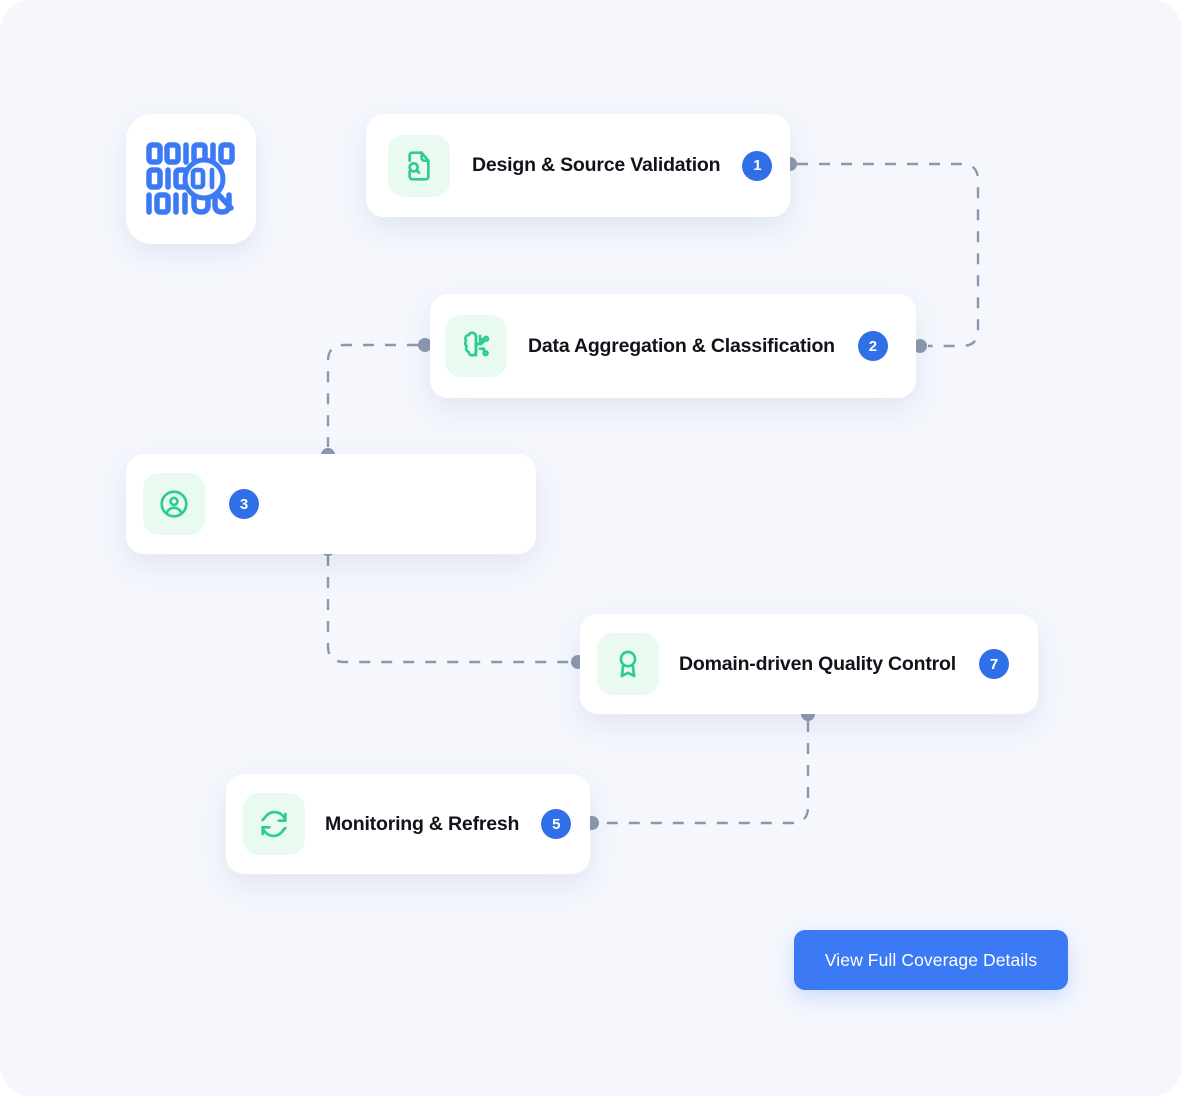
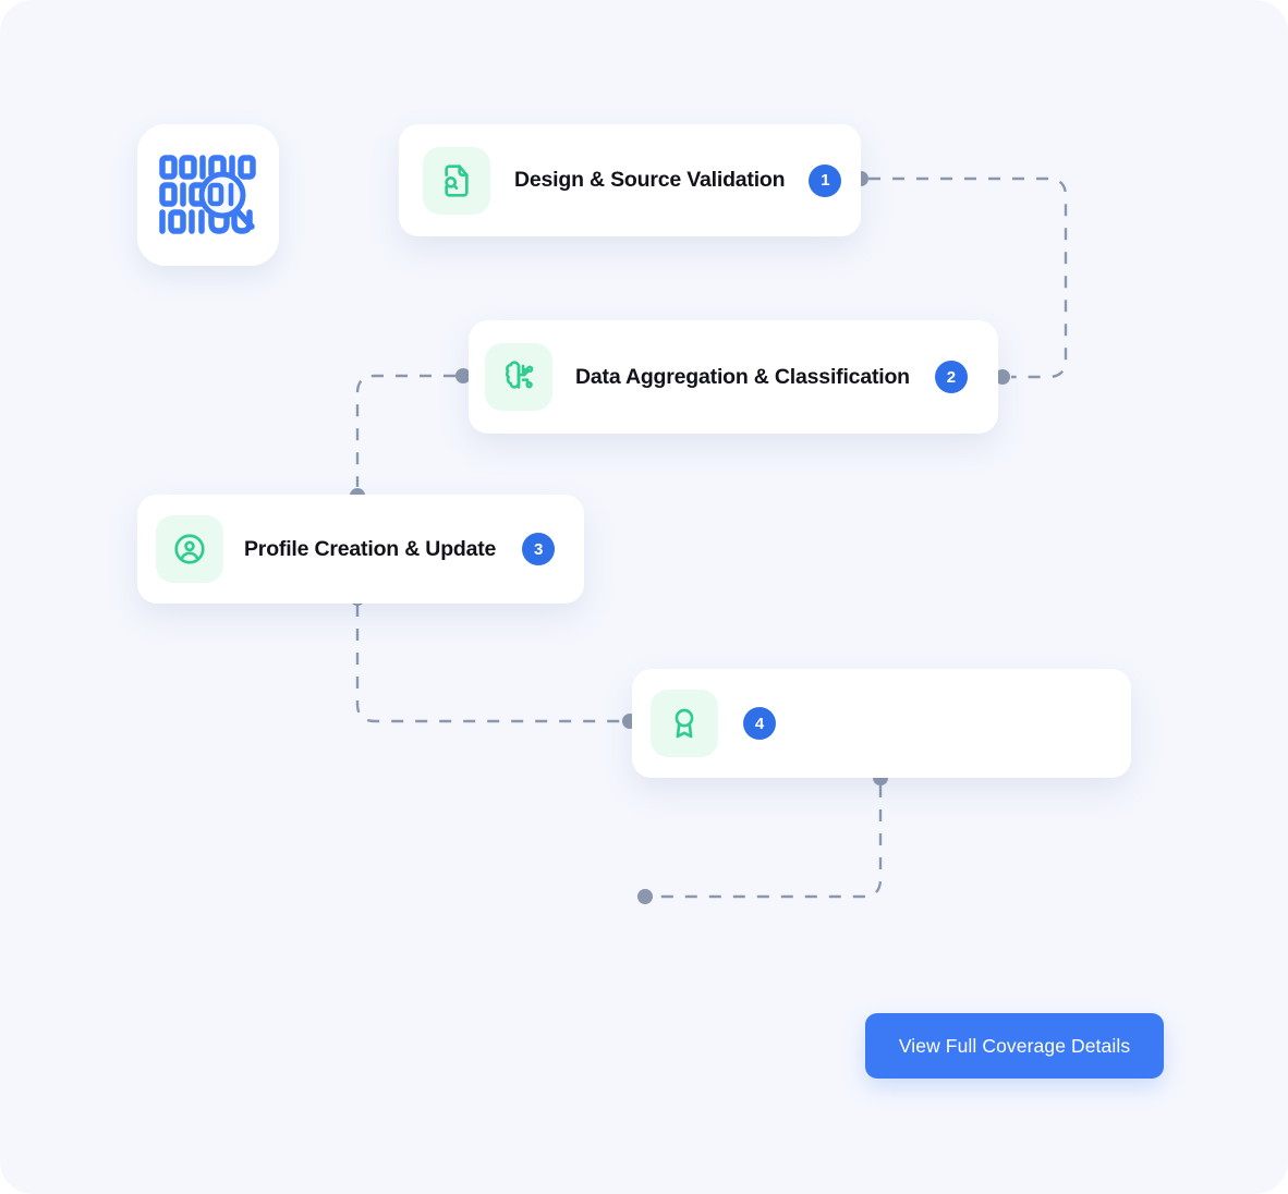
  Design & Source Validation
  1
  Data Aggregation & Classification
  2
+ Profile Creation & Update
  3
- Domain-driven Quality Control
- 7
+ 4
- Monitoring & Refresh
- 5
  View Full Coverage Details
